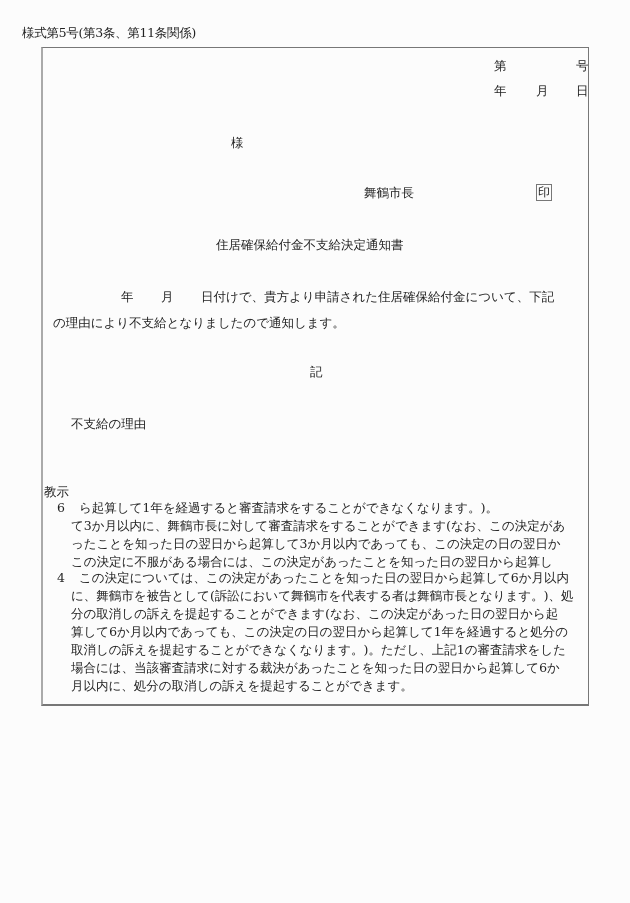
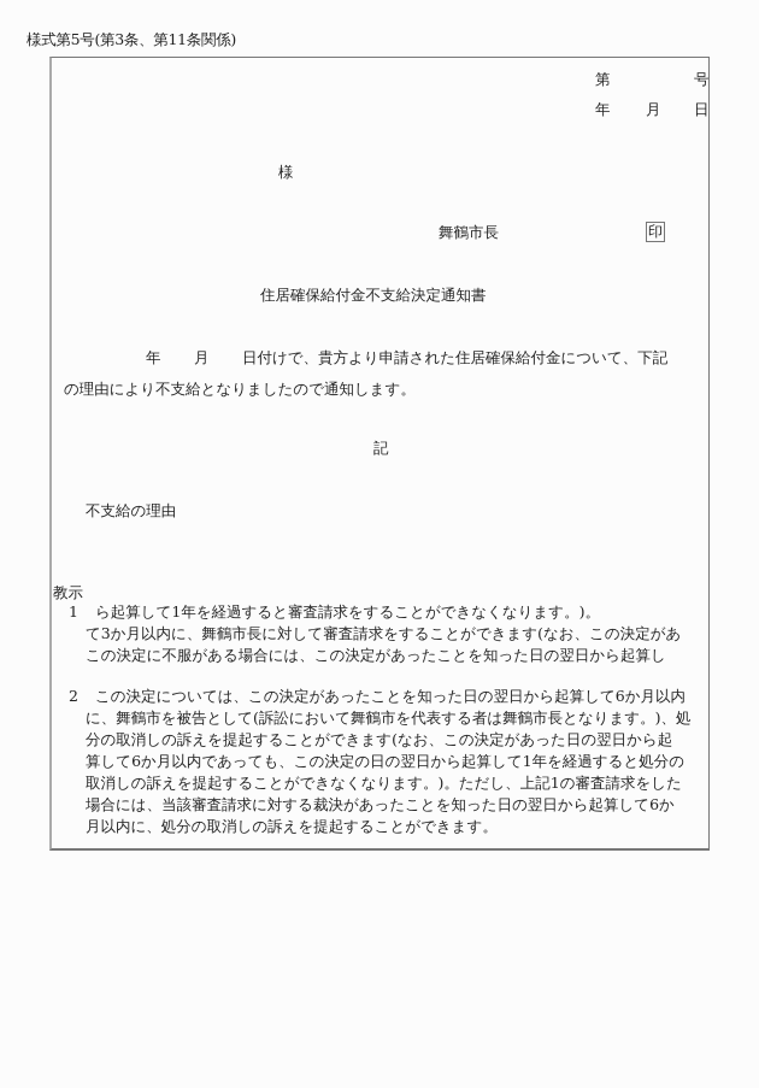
  様式第5号(第3条、第11条関係)
  第
  号
  年
  月
  日
  様
  舞鶴市長
  印
  住居確保給付金不支給決定通知書
  年
  月
  日付けで、貴方より申請された住居確保給付金について、下記
  の理由により不支給となりましたので通知します。
  記
  不支給の理由
  教示
- 6
+ 1
  ら起算して1年を経過すると審査請求をすることができなくなります。)。
  て3か月以内に、舞鶴市長に対して審査請求をすることができます(なお、この決定があ
- ったことを知った日の翌日から起算して3か月以内であっても、この決定の日の翌日か
  この決定に不服がある場合には、この決定があったことを知った日の翌日から起算し
- 4
+ 2
  この決定については、この決定があったことを知った日の翌日から起算して6か月以内
  に、舞鶴市を被告として(訴訟において舞鶴市を代表する者は舞鶴市長となります。)、処
  分の取消しの訴えを提起することができます(なお、この決定があった日の翌日から起
  算して6か月以内であっても、この決定の日の翌日から起算して1年を経過すると処分の
  取消しの訴えを提起することができなくなります。)。ただし、上記1の審査請求をした
  場合には、当該審査請求に対する裁決があったことを知った日の翌日から起算して6か
  月以内に、処分の取消しの訴えを提起することができます。
